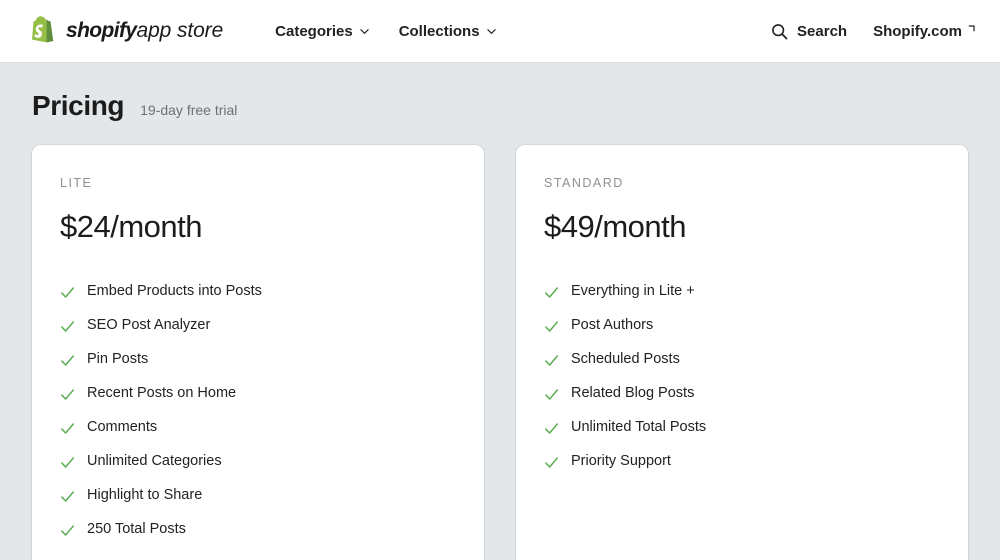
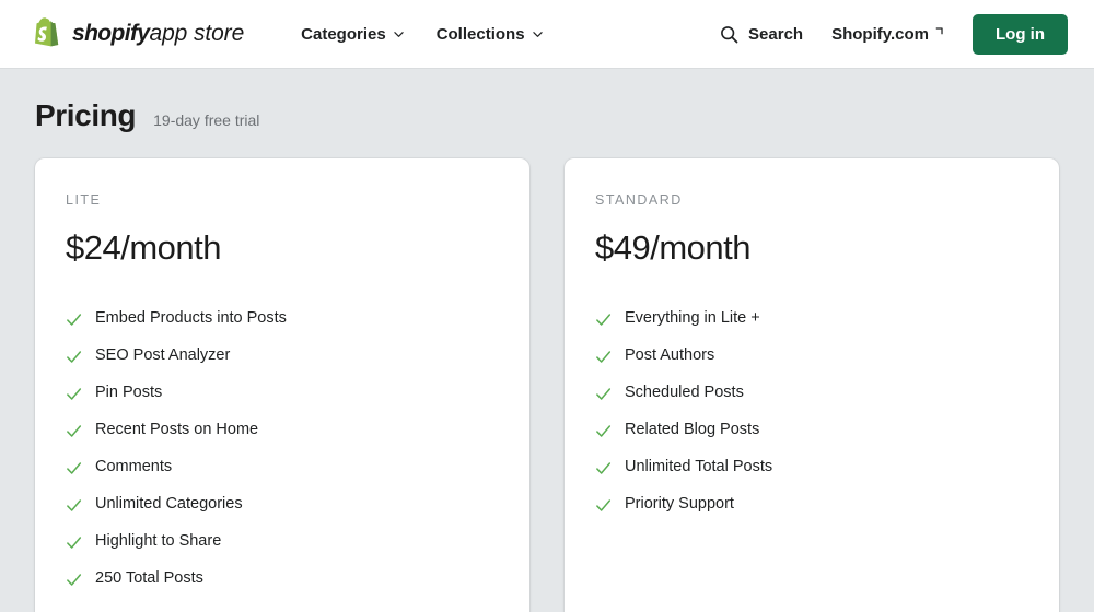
  shopifyapp store
  Categories
  Collections
  Search
  Shopify.com
+ Log in
  Pricing
  19-day free trial
  LITE
  $24/month
  Embed Products into Posts
  SEO Post Analyzer
  Pin Posts
  Recent Posts on Home
  Comments
  Unlimited Categories
  Highlight to Share
  250 Total Posts
  STANDARD
  $49/month
  Everything in Lite +
  Post Authors
  Scheduled Posts
  Related Blog Posts
  Unlimited Total Posts
  Priority Support
